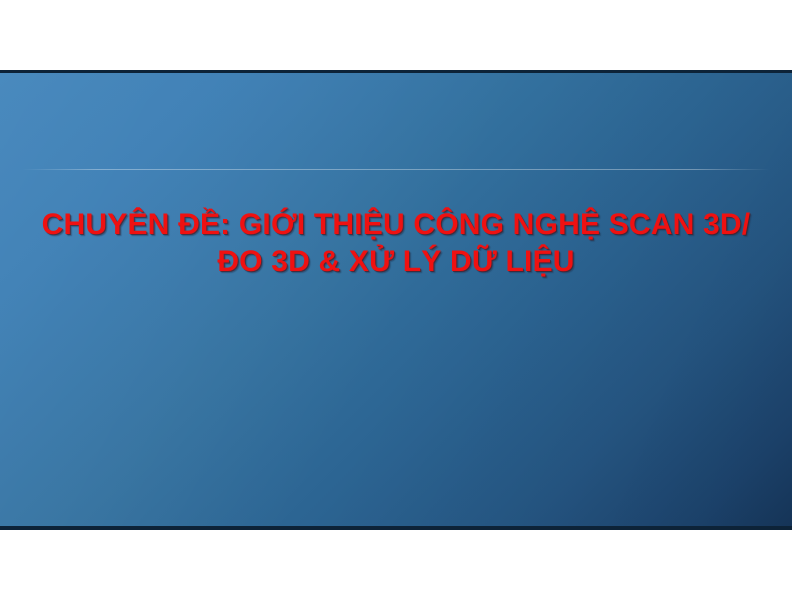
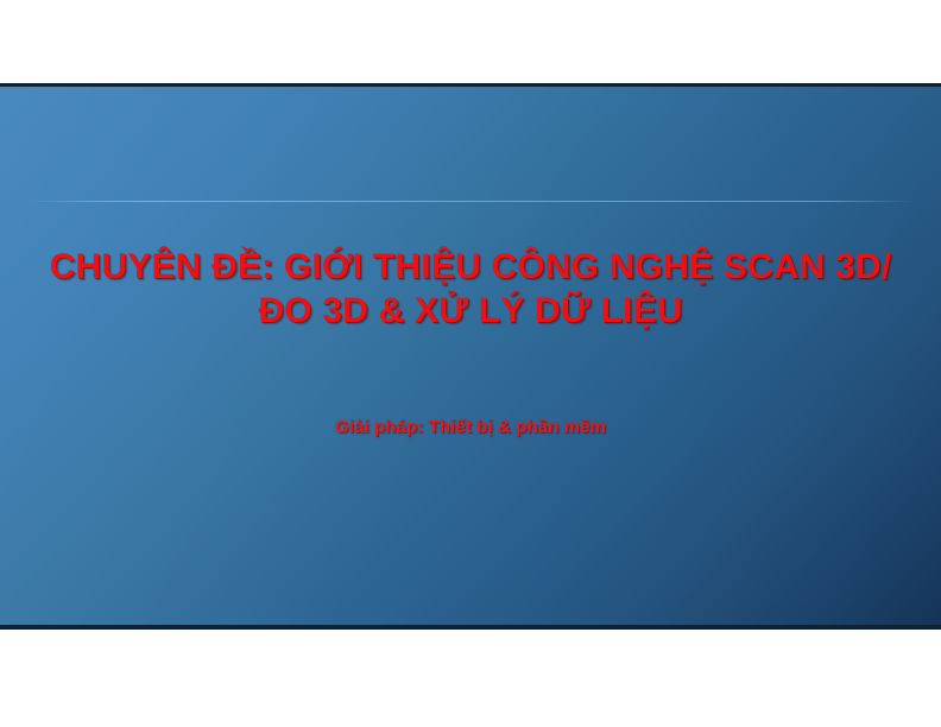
  CHUYÊN ĐỀ: GIỚI THIỆU CÔNG NGHỆ SCAN 3D/
  ĐO 3D & XỬ LÝ DỮ LIỆU
+ Giải pháp: Thiết bị & phần mềm
